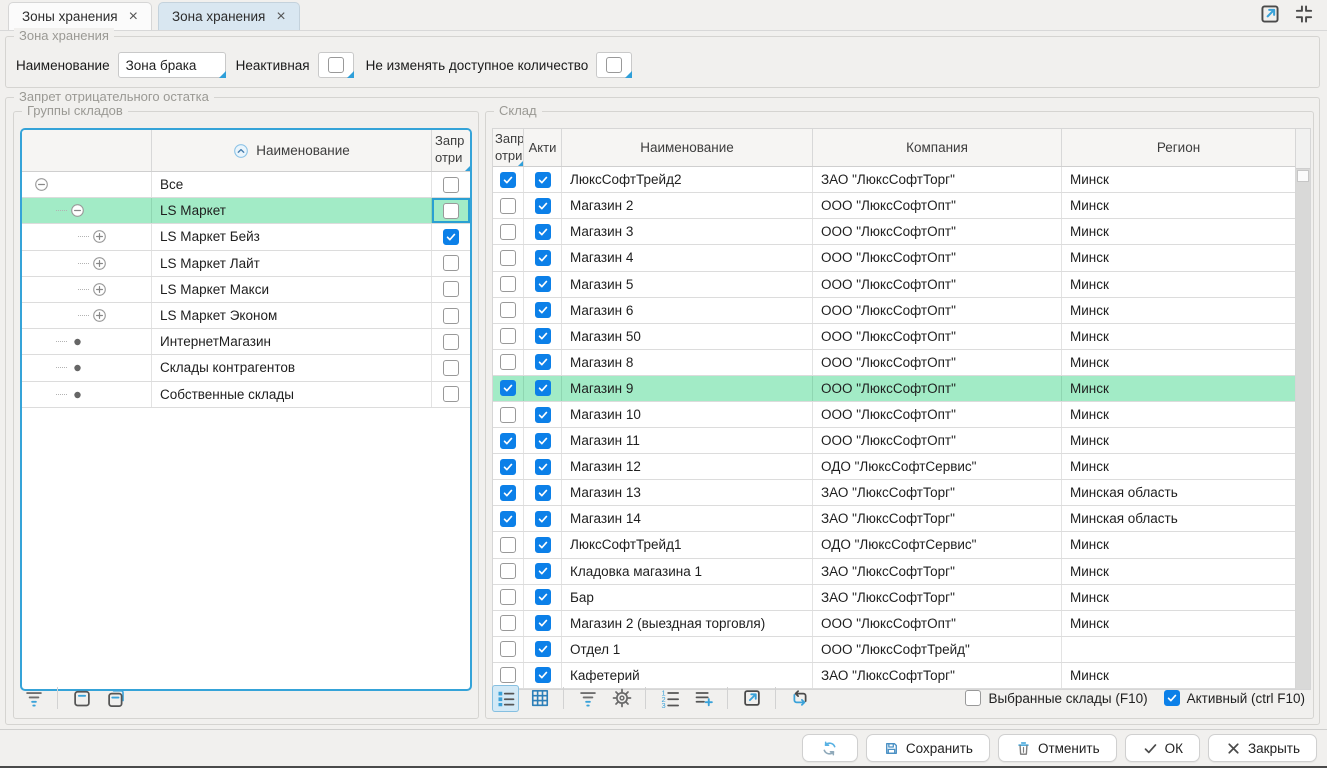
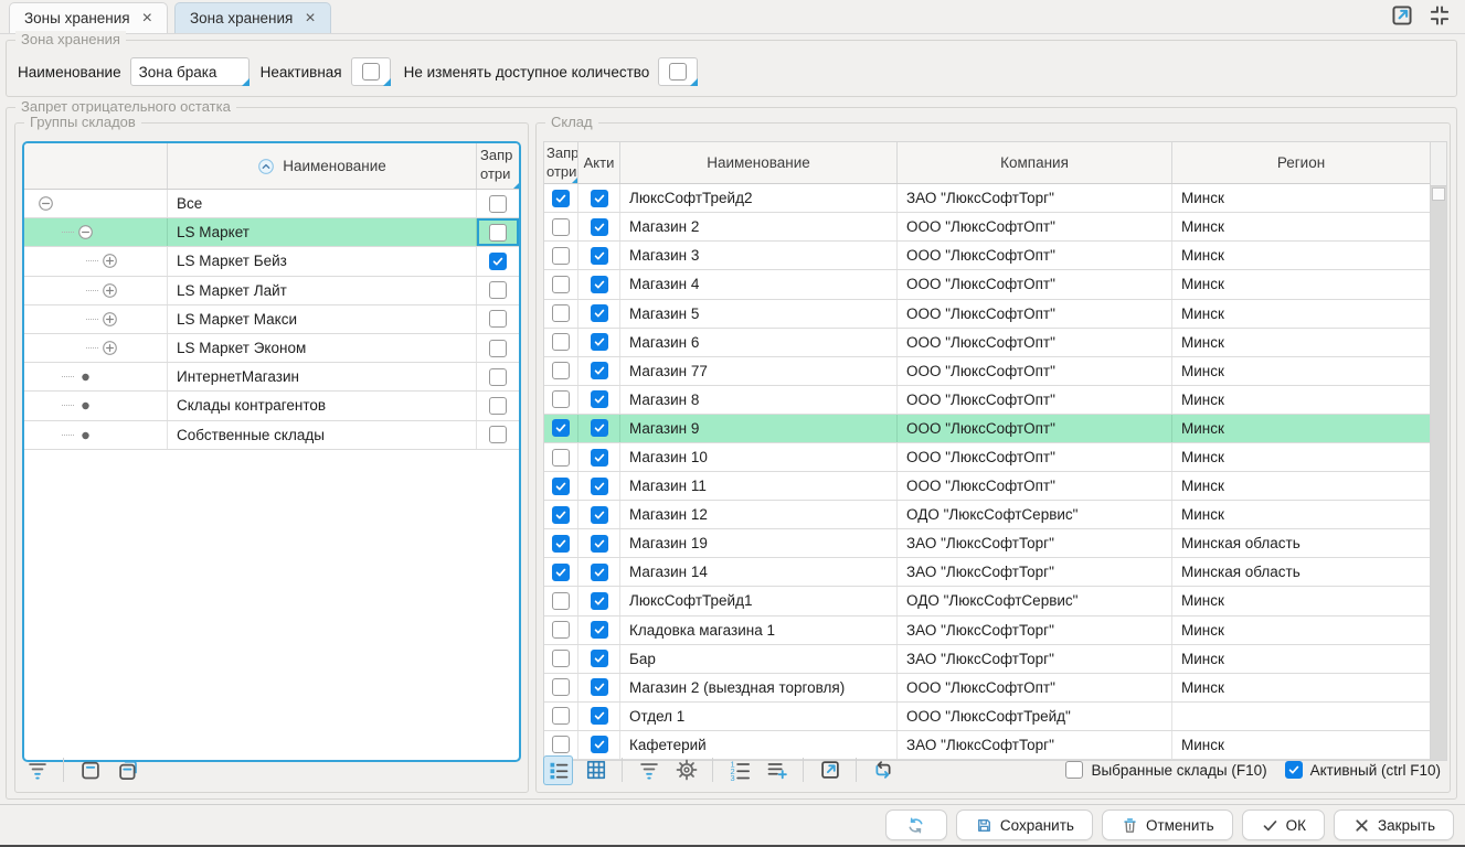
  Зоны хранения
  ×
  Зона хранения
  ×
  Зона хранения
  Наименование
  Зона брака
  Неактивная
  Не изменять доступное количество
  Запрет отрицательного остатка
  Группы складов
  Наименование
  Запр отри
  Все
  LS Маркет
  LS Маркет Бейз
  LS Маркет Лайт
  LS Маркет Макси
  LS Маркет Эконом
  ИнтернетМагазин
  Склады контрагентов
  Собственные склады
  Склад
  Запр отри
  Акти
  Наименование
  Компания
  Регион
  ЛюксСофтТрейд2
  ЗАО "ЛюксСофтТорг"
  Минск
  Магазин 2
  ООО "ЛюксСофтОпт"
  Минск
  Магазин 3
  ООО "ЛюксСофтОпт"
  Минск
  Магазин 4
  ООО "ЛюксСофтОпт"
  Минск
  Магазин 5
  ООО "ЛюксСофтОпт"
  Минск
  Магазин 6
  ООО "ЛюксСофтОпт"
  Минск
- Магазин 50
+ Магазин 77
  ООО "ЛюксСофтОпт"
  Минск
  Магазин 8
  ООО "ЛюксСофтОпт"
  Минск
  Магазин 9
  ООО "ЛюксСофтОпт"
  Минск
  Магазин 10
  ООО "ЛюксСофтОпт"
  Минск
  Магазин 11
  ООО "ЛюксСофтОпт"
  Минск
  Магазин 12
  ОДО "ЛюксСофтСервис"
  Минск
- Магазин 13
+ Магазин 19
  ЗАО "ЛюксСофтТорг"
  Минская область
  Магазин 14
  ЗАО "ЛюксСофтТорг"
  Минская область
  ЛюксСофтТрейд1
  ОДО "ЛюксСофтСервис"
  Минск
  Кладовка магазина 1
  ЗАО "ЛюксСофтТорг"
  Минск
  Бар
  ЗАО "ЛюксСофтТорг"
  Минск
  Магазин 2 (выездная торговля)
  ООО "ЛюксСофтОпт"
  Минск
  Отдел 1
  ООО "ЛюксСофтТрейд"
  Кафетерий
  ЗАО "ЛюксСофтТорг"
  Минск
  1
  2
  3
  Выбранные склады (F10)
  Активный (ctrl F10)
  Сохранить
  Отменить
  ОК
  Закрыть
